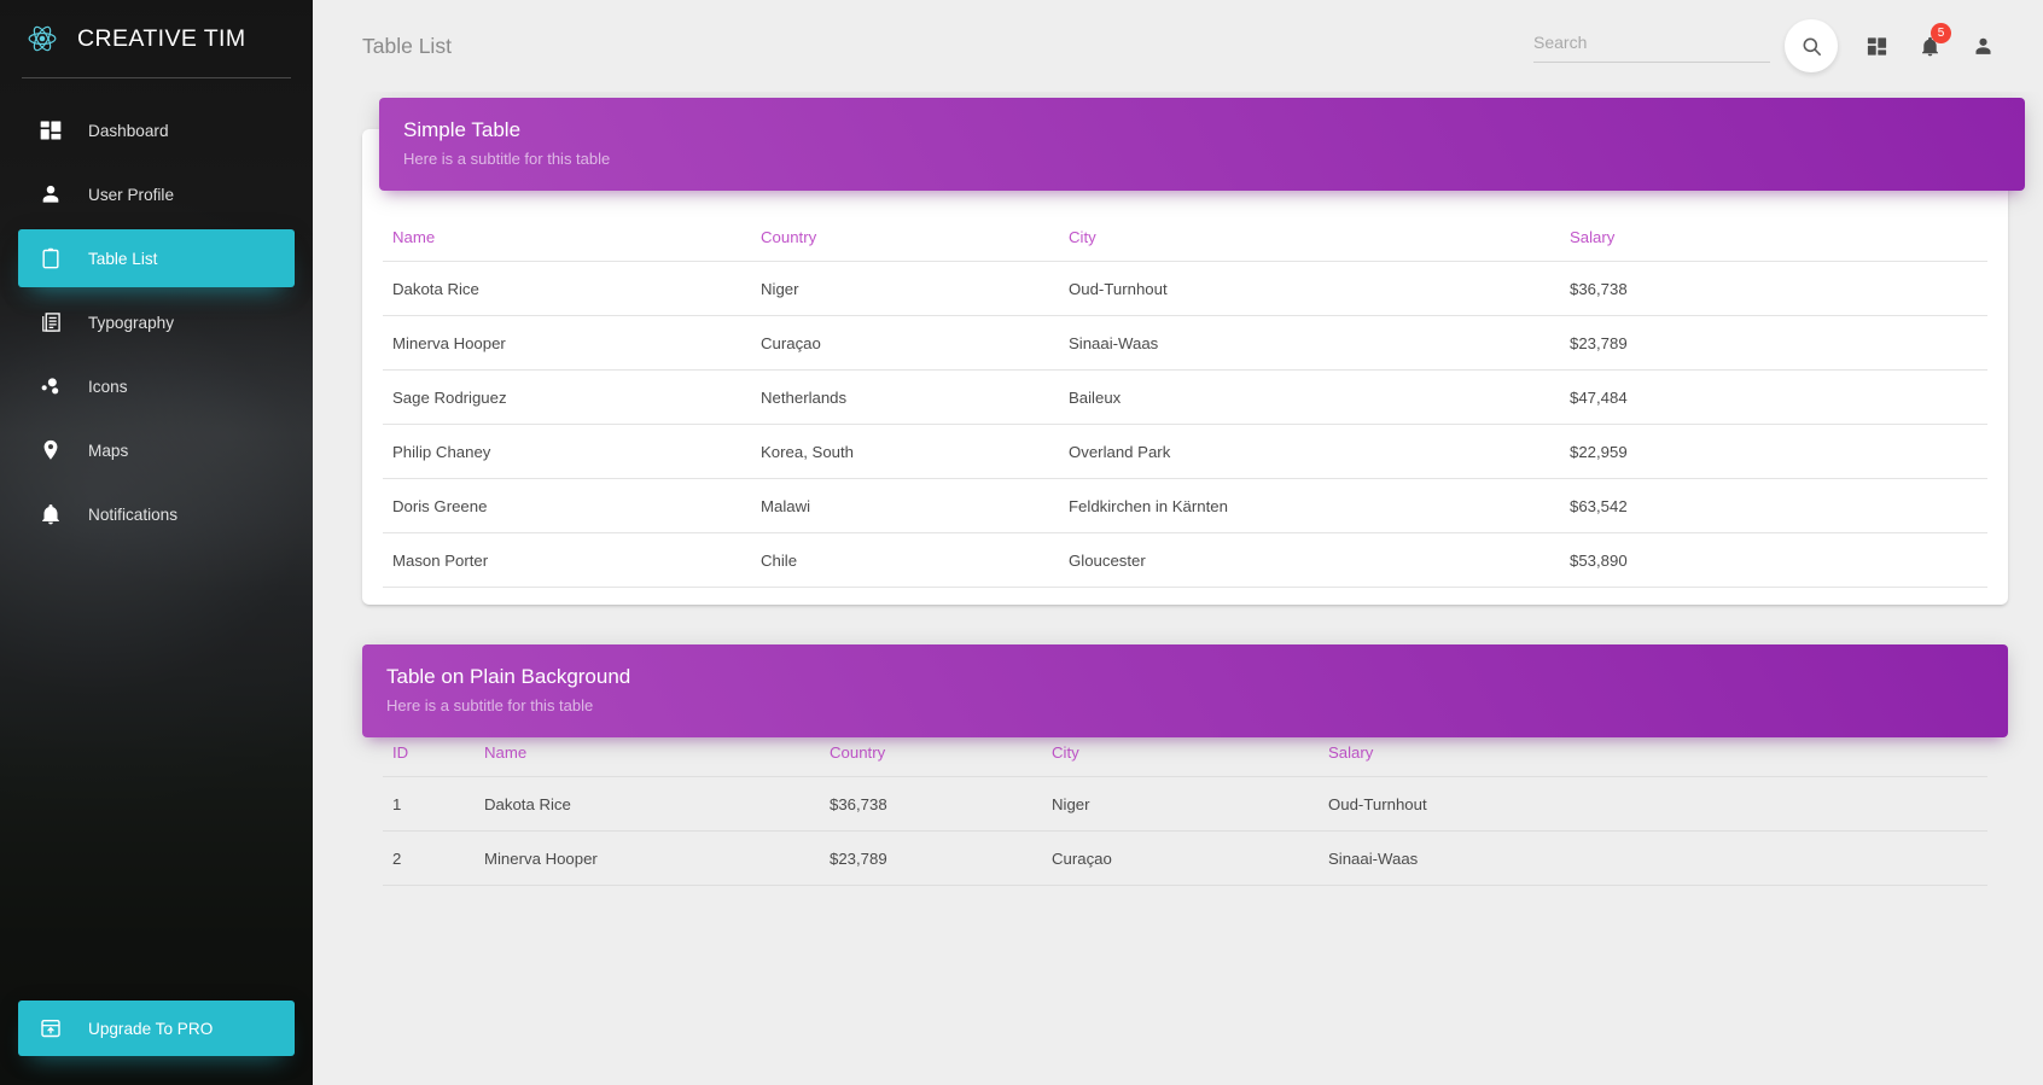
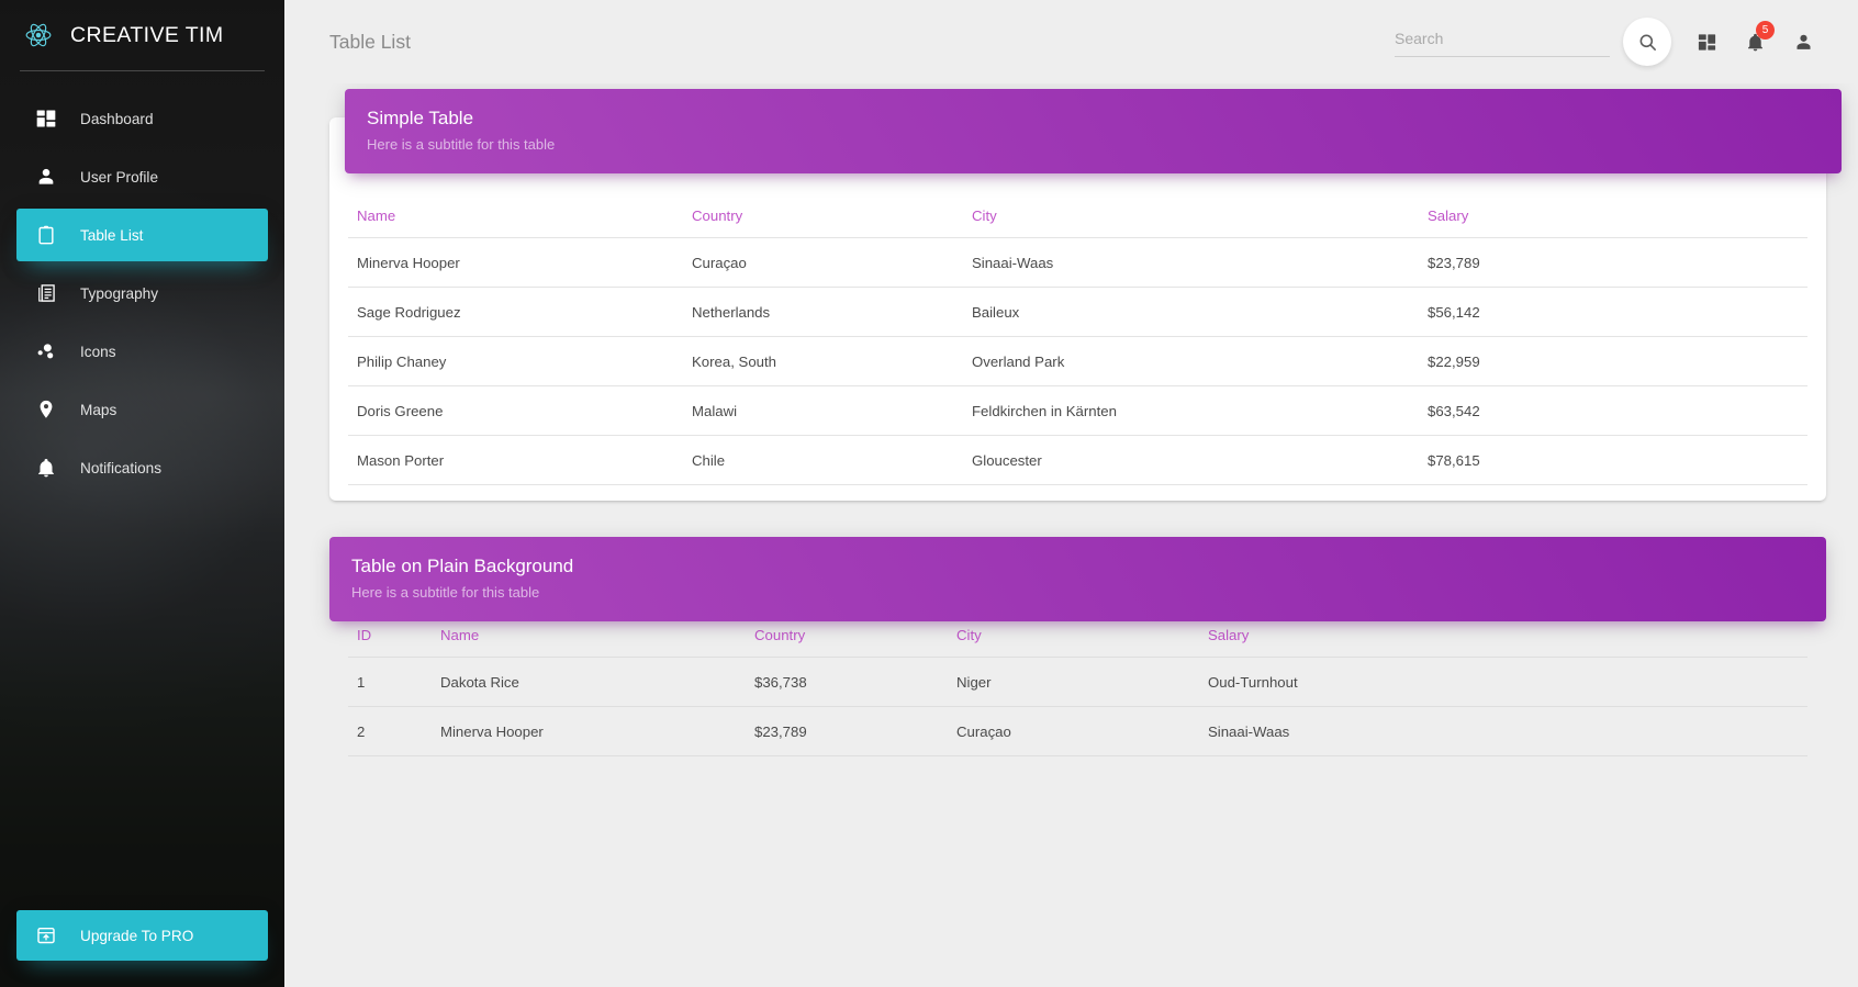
  CREATIVE TIM
  Dashboard
  User Profile
  Table List
  Typography
  Icons
  Maps
  Notifications
  Upgrade To PRO
  Table List
  Search
  5
  Simple Table
  Here is a subtitle for this table
  Name	Country	City	Salary
- Dakota Rice	Niger	Oud-Turnhout	$36,738
  Minerva Hooper	Curaçao	Sinaai-Waas	$23,789
- Sage Rodriguez	Netherlands	Baileux	$47,484
+ Sage Rodriguez	Netherlands	Baileux	$56,142
  Philip Chaney	Korea, South	Overland Park	$22,959
  Doris Greene	Malawi	Feldkirchen in Kärnten	$63,542
- Mason Porter	Chile	Gloucester	$53,890
+ Mason Porter	Chile	Gloucester	$78,615
  Table on Plain Background
  Here is a subtitle for this table
  ID	Name	Country	City	Salary
  1	Dakota Rice	$36,738	Niger	Oud-Turnhout
  2	Minerva Hooper	$23,789	Curaçao	Sinaai-Waas
